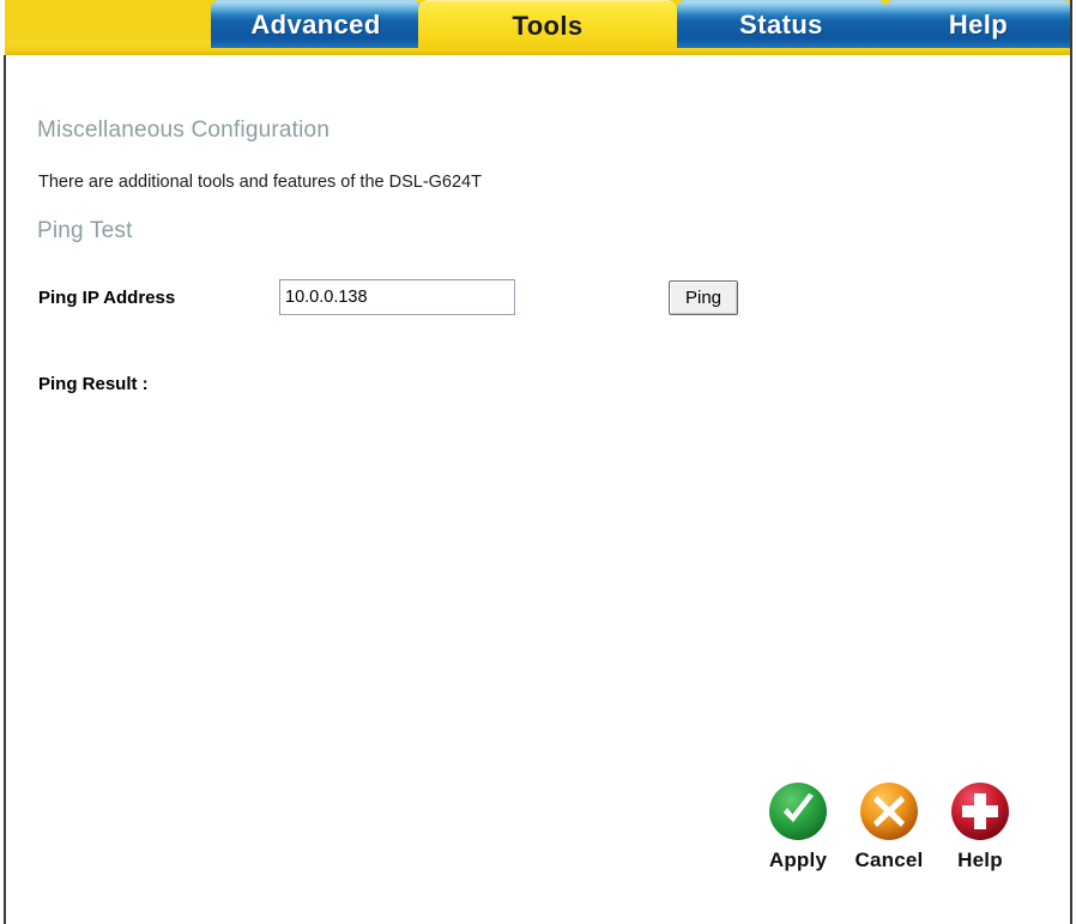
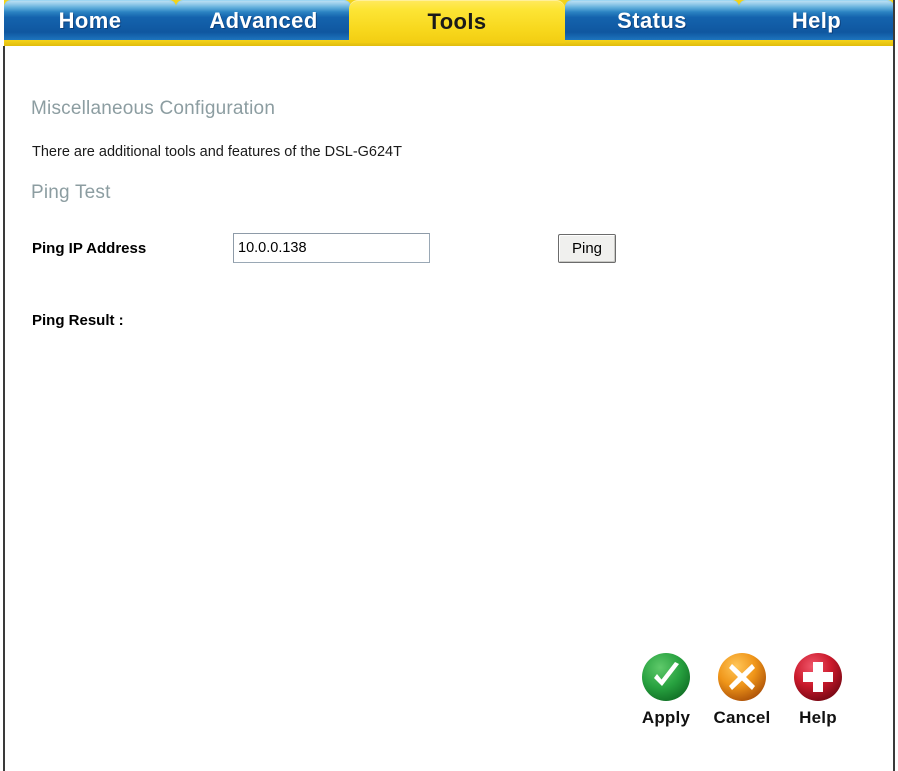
+ Home
  Advanced
  Tools
  Status
  Help
  Miscellaneous Configuration
  There are additional tools and features of the DSL-G624T
  Ping Test
  Ping IP Address
  10.0.0.138
  Ping
  Ping Result :
  Apply
  Cancel
  Help
